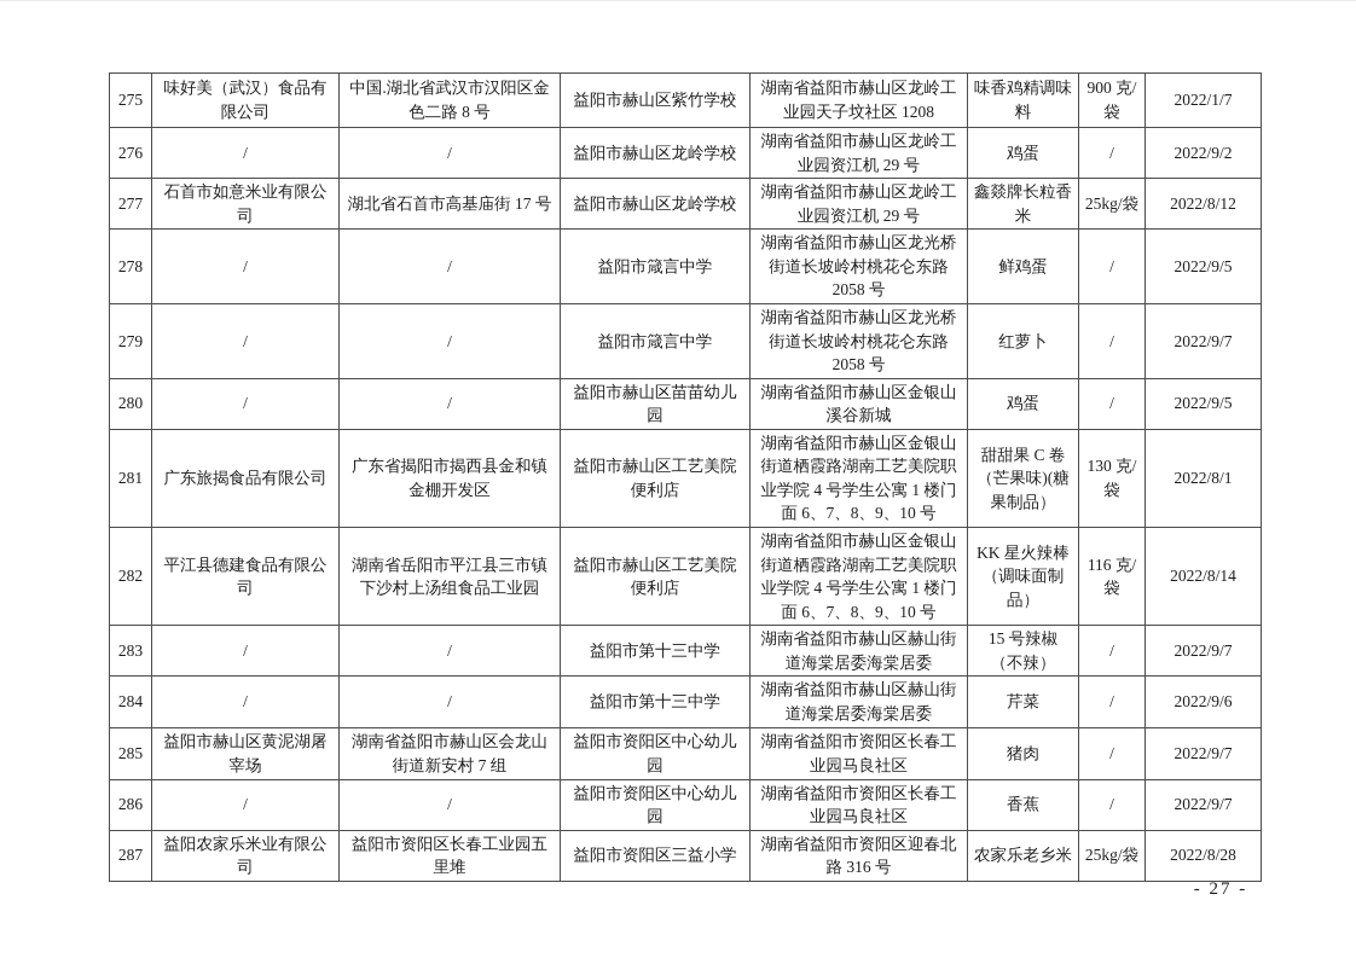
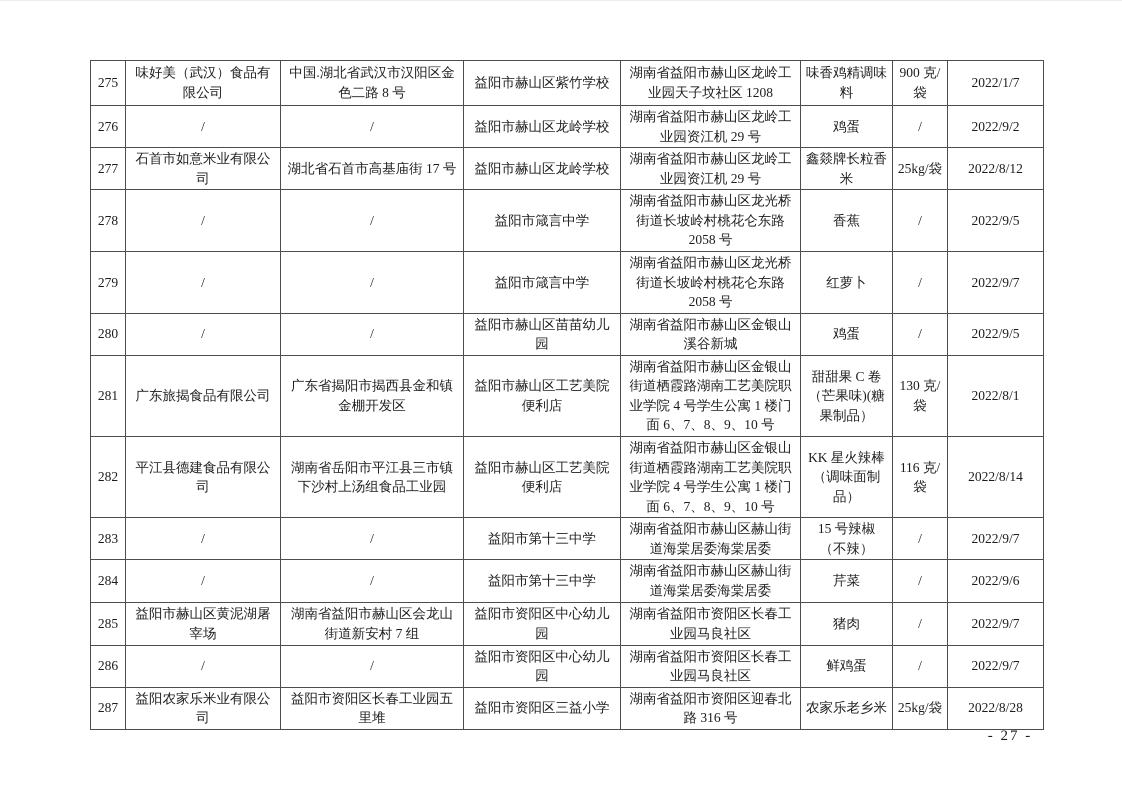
  275	味好美（武汉）食品有限公司	中国.湖北省武汉市汉阳区金色二路 8 号	益阳市赫山区紫竹学校	湖南省益阳市赫山区龙岭工业园天子坟社区 1208	味香鸡精调味料	900 克/袋	2022/1/7
  276	/	/	益阳市赫山区龙岭学校	湖南省益阳市赫山区龙岭工业园资江机 29 号	鸡蛋	/	2022/9/2
  277	石首市如意米业有限公司	湖北省石首市高基庙街 17 号	益阳市赫山区龙岭学校	湖南省益阳市赫山区龙岭工业园资江机 29 号	鑫燚牌长粒香米	25kg/袋	2022/8/12
- 278	/	/	益阳市箴言中学	湖南省益阳市赫山区龙光桥街道长坡岭村桃花仑东路 2058 号	鲜鸡蛋	/	2022/9/5
+ 278	/	/	益阳市箴言中学	湖南省益阳市赫山区龙光桥街道长坡岭村桃花仑东路 2058 号	香蕉	/	2022/9/5
  279	/	/	益阳市箴言中学	湖南省益阳市赫山区龙光桥街道长坡岭村桃花仑东路 2058 号	红萝卜	/	2022/9/7
  280	/	/	益阳市赫山区苗苗幼儿园	湖南省益阳市赫山区金银山溪谷新城	鸡蛋	/	2022/9/5
  281	广东旅揭食品有限公司	广东省揭阳市揭西县金和镇金棚开发区	益阳市赫山区工艺美院便利店	湖南省益阳市赫山区金银山街道栖霞路湖南工艺美院职业学院 4 号学生公寓 1 楼门面 6、7、8、9、10 号	甜甜果 C 卷（芒果味)(糖果制品）	130 克/袋	2022/8/1
  282	平江县德建食品有限公司	湖南省岳阳市平江县三市镇下沙村上汤组食品工业园	益阳市赫山区工艺美院便利店	湖南省益阳市赫山区金银山街道栖霞路湖南工艺美院职业学院 4 号学生公寓 1 楼门面 6、7、8、9、10 号	KK 星火辣棒（调味面制品）	116 克/袋	2022/8/14
  283	/	/	益阳市第十三中学	湖南省益阳市赫山区赫山街道海棠居委海棠居委	15 号辣椒（不辣）	/	2022/9/7
  284	/	/	益阳市第十三中学	湖南省益阳市赫山区赫山街道海棠居委海棠居委	芹菜	/	2022/9/6
  285	益阳市赫山区黄泥湖屠宰场	湖南省益阳市赫山区会龙山街道新安村 7 组	益阳市资阳区中心幼儿园	湖南省益阳市资阳区长春工业园马良社区	猪肉	/	2022/9/7
- 286	/	/	益阳市资阳区中心幼儿园	湖南省益阳市资阳区长春工业园马良社区	香蕉	/	2022/9/7
+ 286	/	/	益阳市资阳区中心幼儿园	湖南省益阳市资阳区长春工业园马良社区	鲜鸡蛋	/	2022/9/7
  287	益阳农家乐米业有限公司	益阳市资阳区长春工业园五里堆	益阳市资阳区三益小学	湖南省益阳市资阳区迎春北路 316 号	农家乐老乡米	25kg/袋	2022/8/28
  - 27 -
